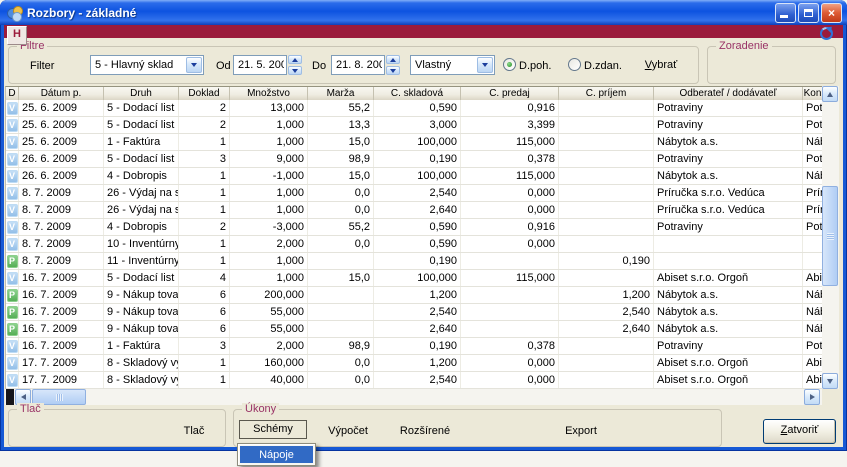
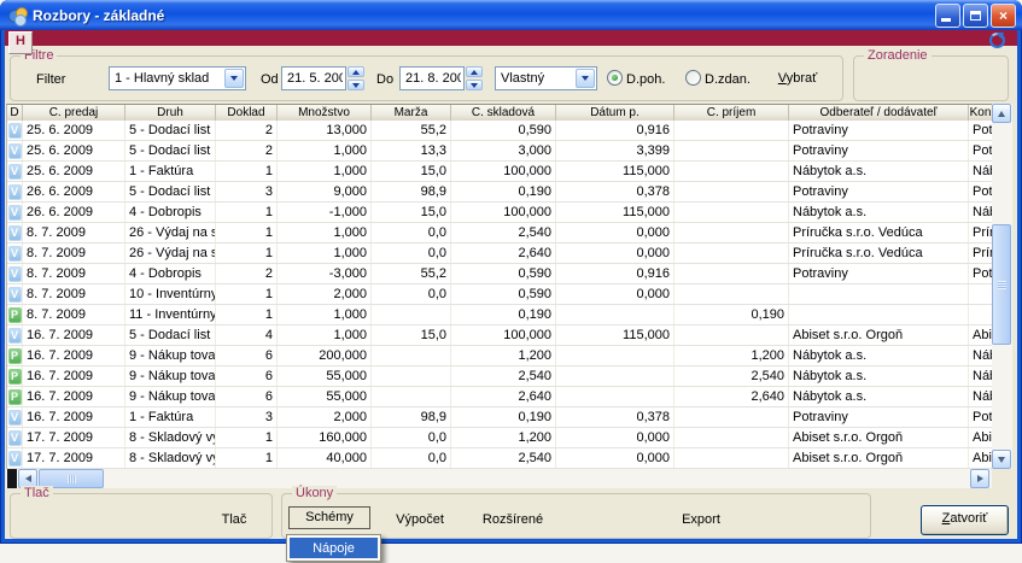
  Rozbory - základné
  ×
  H
  Filtre
  Filter
- 5 - Hlavný sklad
+ 1 - Hlavný sklad
  Od
  21. 5. 200
  Do
  21. 8. 200
  Vlastný
  D.poh.
  D.zdan.
  Vybrať
  Zoradenie
  D
- Dátum p.
+ C. predaj
  Druh
  Doklad
  Množstvo
  Marža
  C. skladová
- C. predaj
+ Dátum p.
  C. príjem
  Odberateľ / dodávateľ
  Kon
  V
  25. 6. 2009
  5 - Dodací list
  2
  13,000
  55,2
  0,590
  0,916
  Potraviny
  Pot
  V
  25. 6. 2009
  5 - Dodací list
  2
  1,000
  13,3
  3,000
  3,399
  Potraviny
  Pot
  V
  25. 6. 2009
  1 - Faktúra
  1
  1,000
  15,0
  100,000
  115,000
  Nábytok a.s.
  V
  26. 6. 2009
  5 - Dodací list
  3
  9,000
  98,9
  0,190
  0,378
  Potraviny
  Pot
  V
  26. 6. 2009
  4 - Dobropis
  1
  -1,000
  15,0
  100,000
  115,000
  Nábytok a.s.
  V
  8. 7. 2009
  26 - Výdaj na s
  1
  1,000
  0,0
  2,540
  0,000
  Príručka s.r.o. Vedúca
  Prí
  V
  8. 7. 2009
  26 - Výdaj na s
  1
  1,000
  0,0
  2,640
  0,000
  Príručka s.r.o. Vedúca
  Prí
  V
  8. 7. 2009
  4 - Dobropis
  2
  -3,000
  55,2
  0,590
  0,916
  Potraviny
  Pot
  V
  8. 7. 2009
  10 - Inventúrny
  1
  2,000
  0,0
  0,590
  0,000
  P
  8. 7. 2009
  11 - Inventúrny
  1
  1,000
  0,190
  0,190
  V
  16. 7. 2009
  5 - Dodací list
  4
  1,000
  15,0
  100,000
  115,000
  Abiset s.r.o. Orgoň
  Abi
  P
  16. 7. 2009
  9 - Nákup tova
  6
  200,000
  1,200
  1,200
  Nábytok a.s.
  P
  16. 7. 2009
  9 - Nákup tova
  6
  55,000
  2,540
  2,540
  Nábytok a.s.
  P
  16. 7. 2009
  9 - Nákup tova
  6
  55,000
  2,640
  2,640
  Nábytok a.s.
  V
  16. 7. 2009
  1 - Faktúra
  3
  2,000
  98,9
  0,190
  0,378
  Potraviny
  Pot
  V
  17. 7. 2009
  8 - Skladový vý
  1
  160,000
  0,0
  1,200
  0,000
  Abiset s.r.o. Orgoň
  Abi
  V
  17. 7. 2009
  8 - Skladový vý
  1
  40,000
  0,0
  2,540
  0,000
  Abiset s.r.o. Orgoň
  Abi
  Tlač
  Tlač
  Úkony
  Schémy
  Výpočet
  Rozšírené
  Export
  Zatvoriť
  Nápoje
